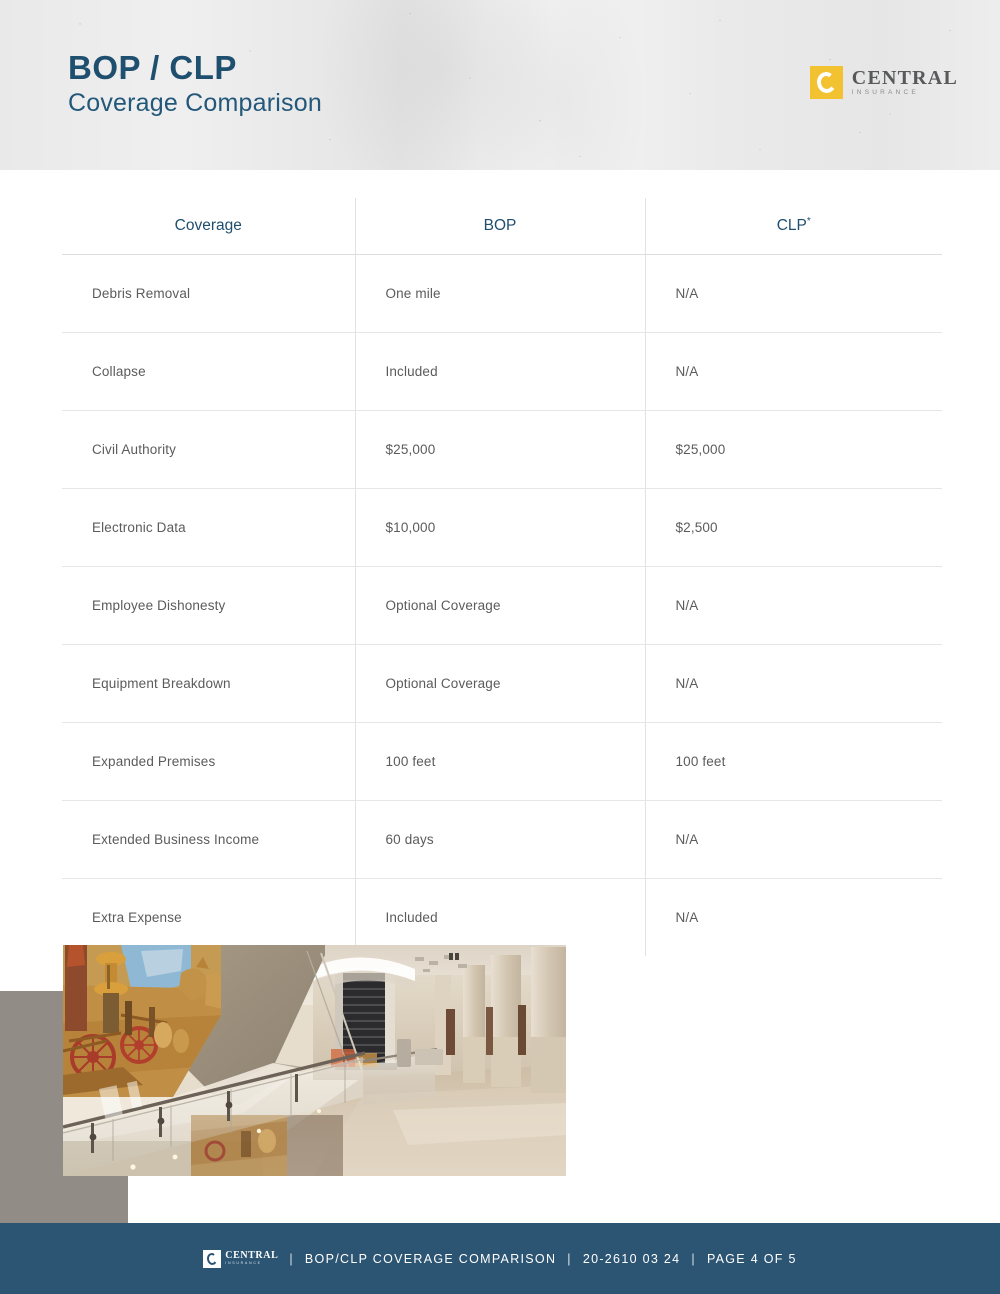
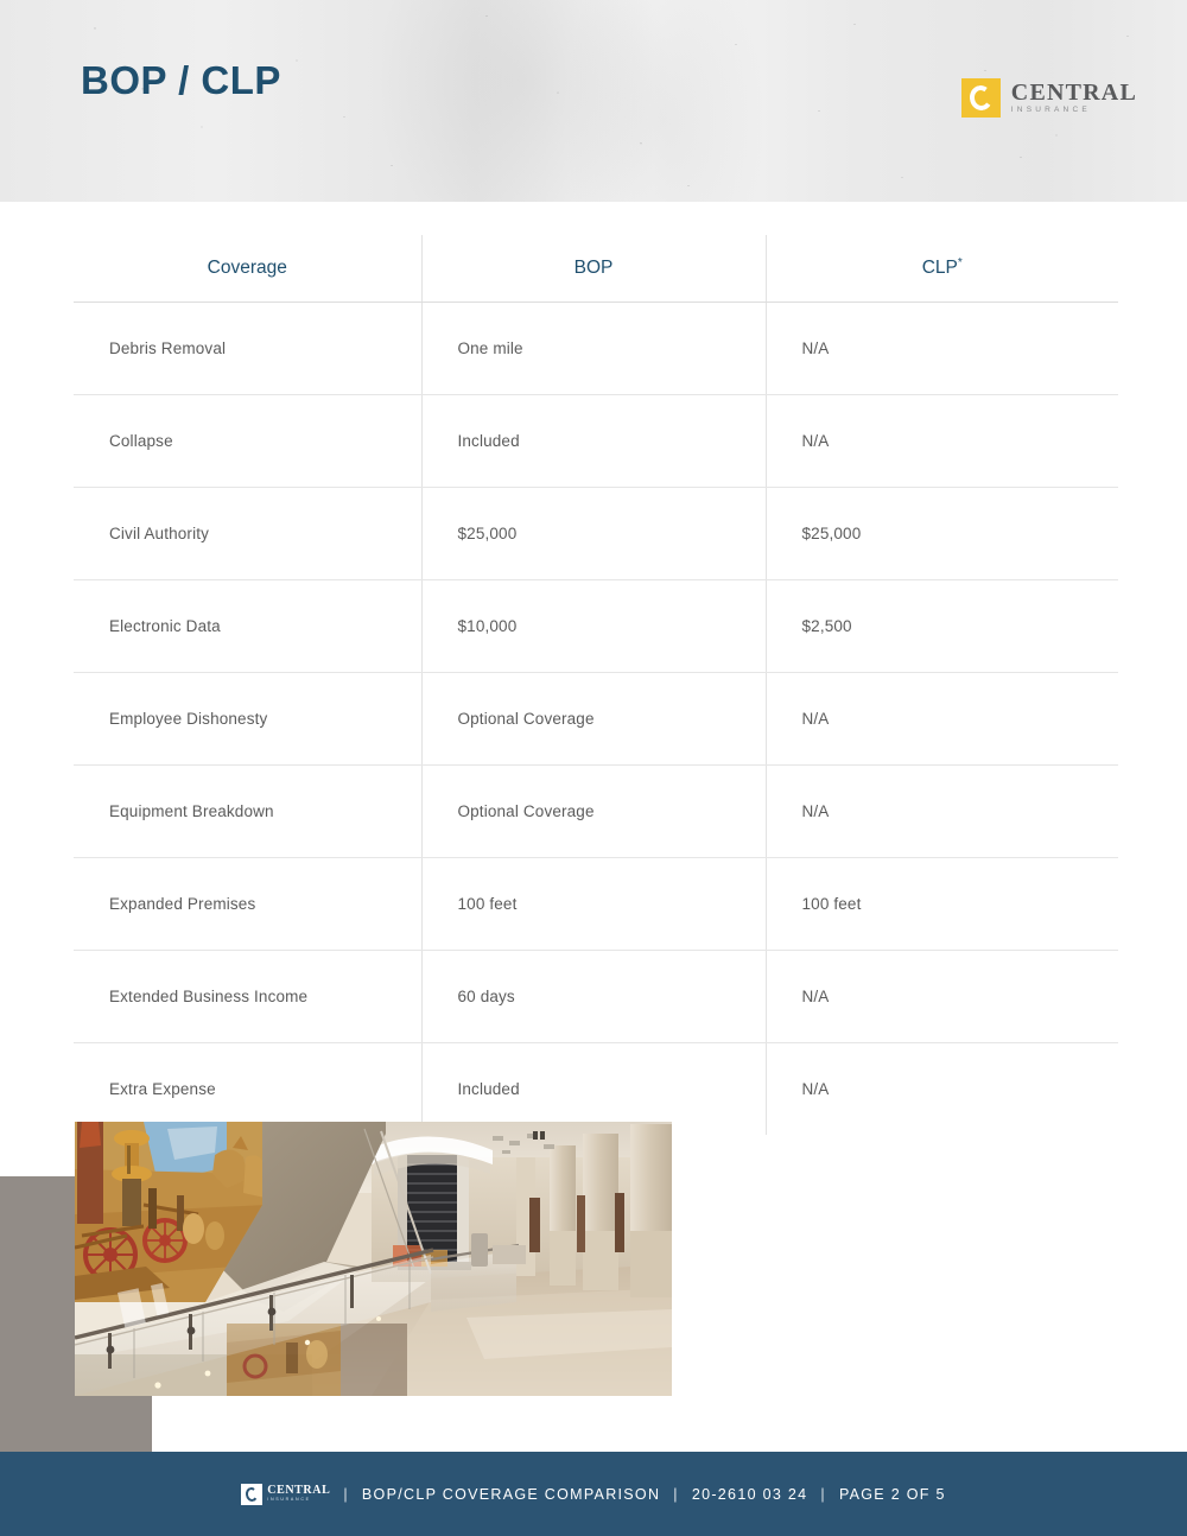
  BOP / CLP
- Coverage Comparison
  CENTRAL
  Coverage	BOP	CLP*
  Debris Removal	One mile	N/A
  Collapse	Included	N/A
  Civil Authority	$25,000	$25,000
  Electronic Data	$10,000	$2,500
  Employee Dishonesty	Optional Coverage	N/A
  Equipment Breakdown	Optional Coverage	N/A
  Expanded Premises	100 feet	100 feet
  Extended Business Income	60 days	N/A
  Extra Expense	Included	N/A
  CENTRAL
  |
  BOP/CLP COVERAGE COMPARISON
  |
  20-2610 03 24
  |
- PAGE 4 OF 5
+ PAGE 2 OF 5
